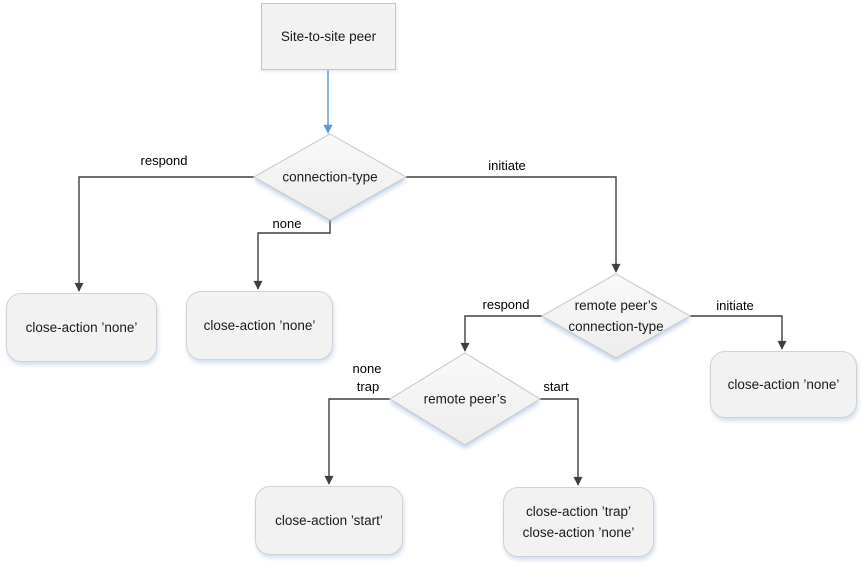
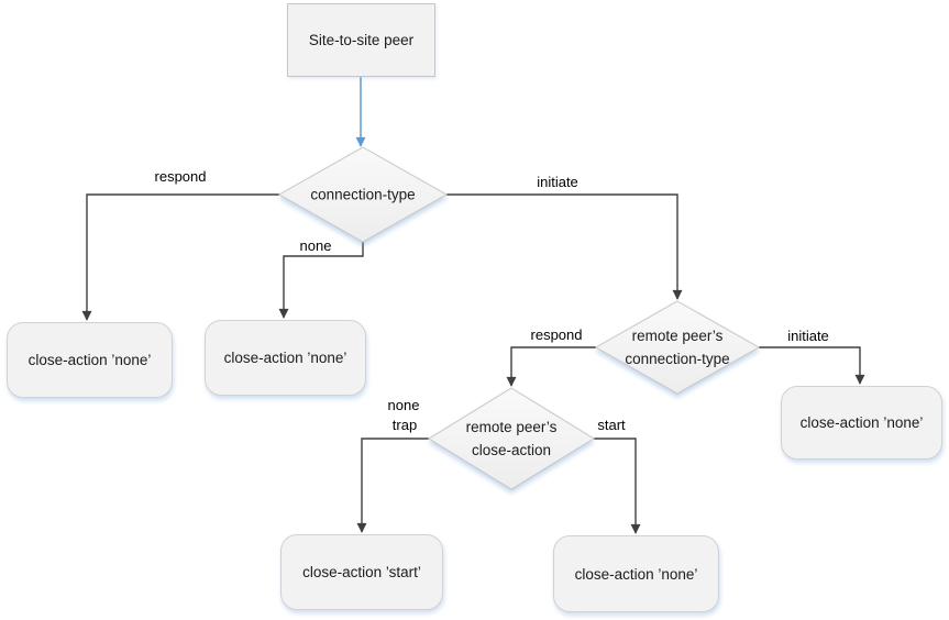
  Site-to-site peer
  close-action ’none’
  close-action ’none’
  close-action ’none’
  close-action ’start’
- close-action ’trap’
  close-action ’none’
  connection-type
  remote peer’s
  connection-type
  remote peer’s
+ close-action
  respond
  none
  initiate
  respond
  initiate
  none
  trap
  start
